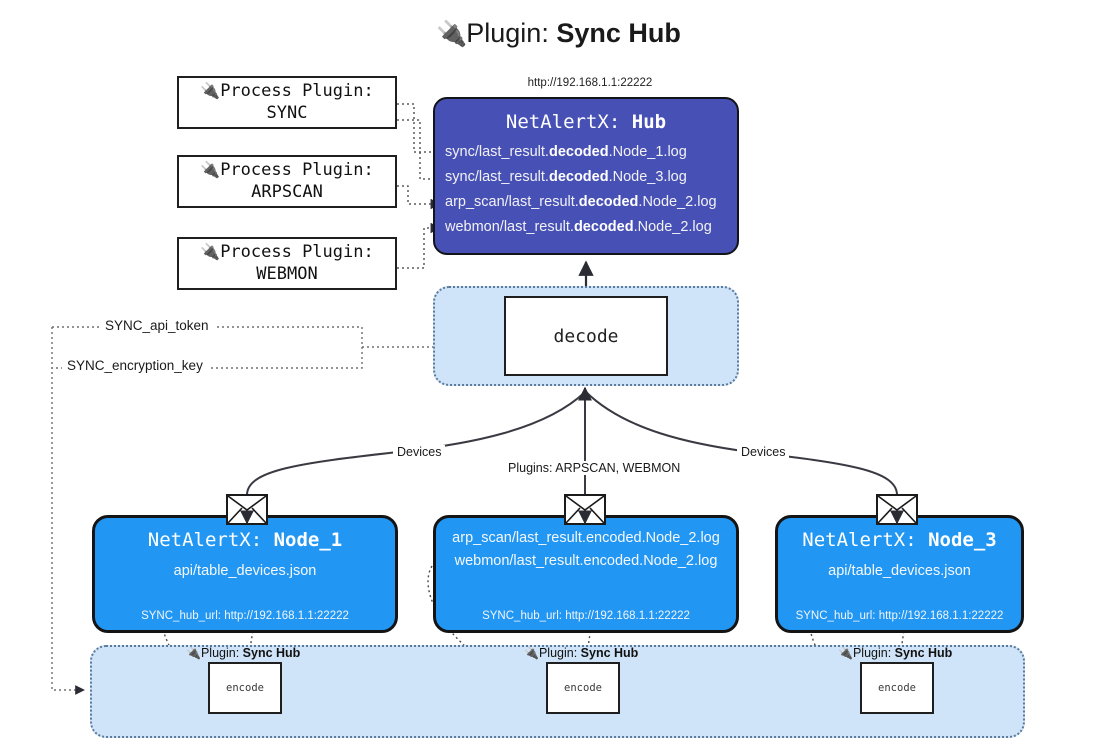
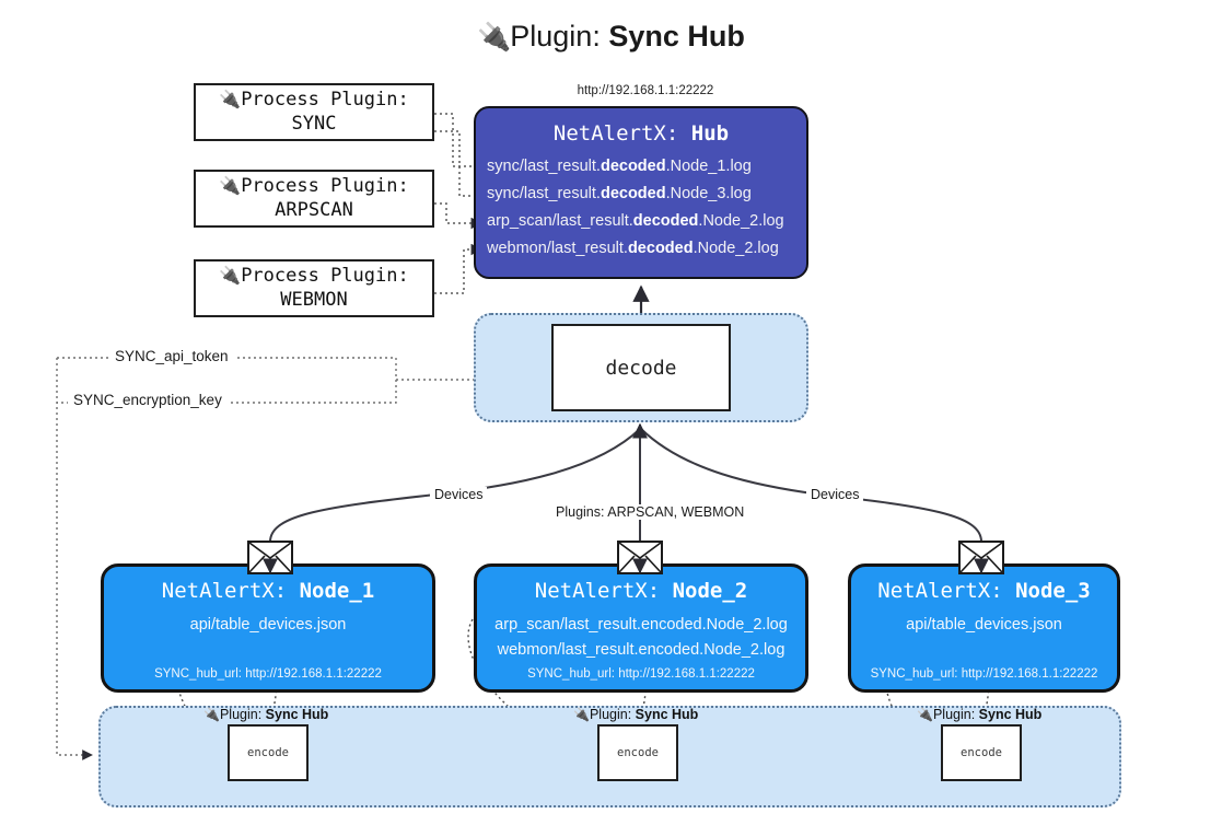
  🔌Plugin: Sync Hub
  http://192.168.1.1:22222
  🔌Process Plugin:
  SYNC
  🔌Process Plugin:
  ARPSCAN
  🔌Process Plugin:
  WEBMON
  NetAlertX: Hub
  sync/last_result.decoded.Node_1.log
  sync/last_result.decoded.Node_3.log
  arp_scan/last_result.decoded.Node_2.log
  webmon/last_result.decoded.Node_2.log
  decode
  SYNC_api_token
  SYNC_encryption_key
  Devices
  Plugins: ARPSCAN, WEBMON
  Devices
  NetAlertX: Node_1
  api/table_devices.json
  SYNC_hub_url: http://192.168.1.1:22222
+ NetAlertX: Node_2
  arp_scan/last_result.encoded.Node_2.log
  webmon/last_result.encoded.Node_2.log
  SYNC_hub_url: http://192.168.1.1:22222
  NetAlertX: Node_3
  api/table_devices.json
  SYNC_hub_url: http://192.168.1.1:22222
  🔌Plugin: Sync Hub
  encode
  🔌Plugin: Sync Hub
  encode
  🔌Plugin: Sync Hub
  encode
